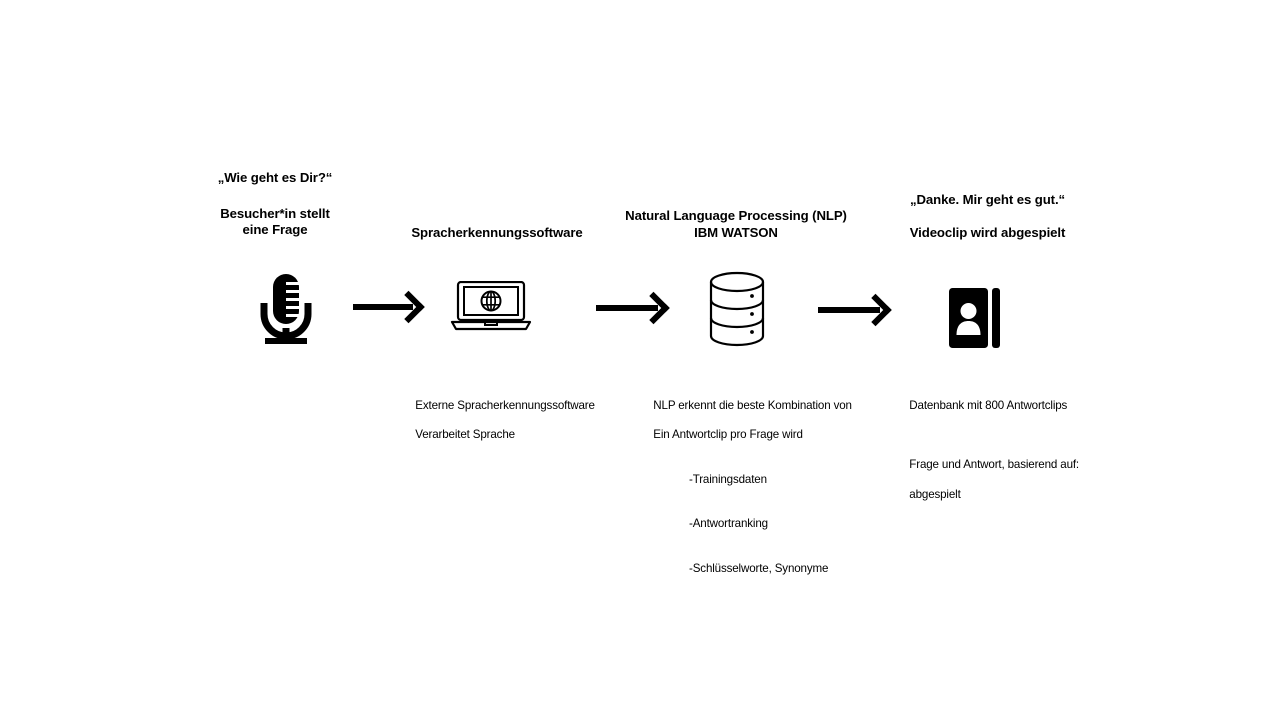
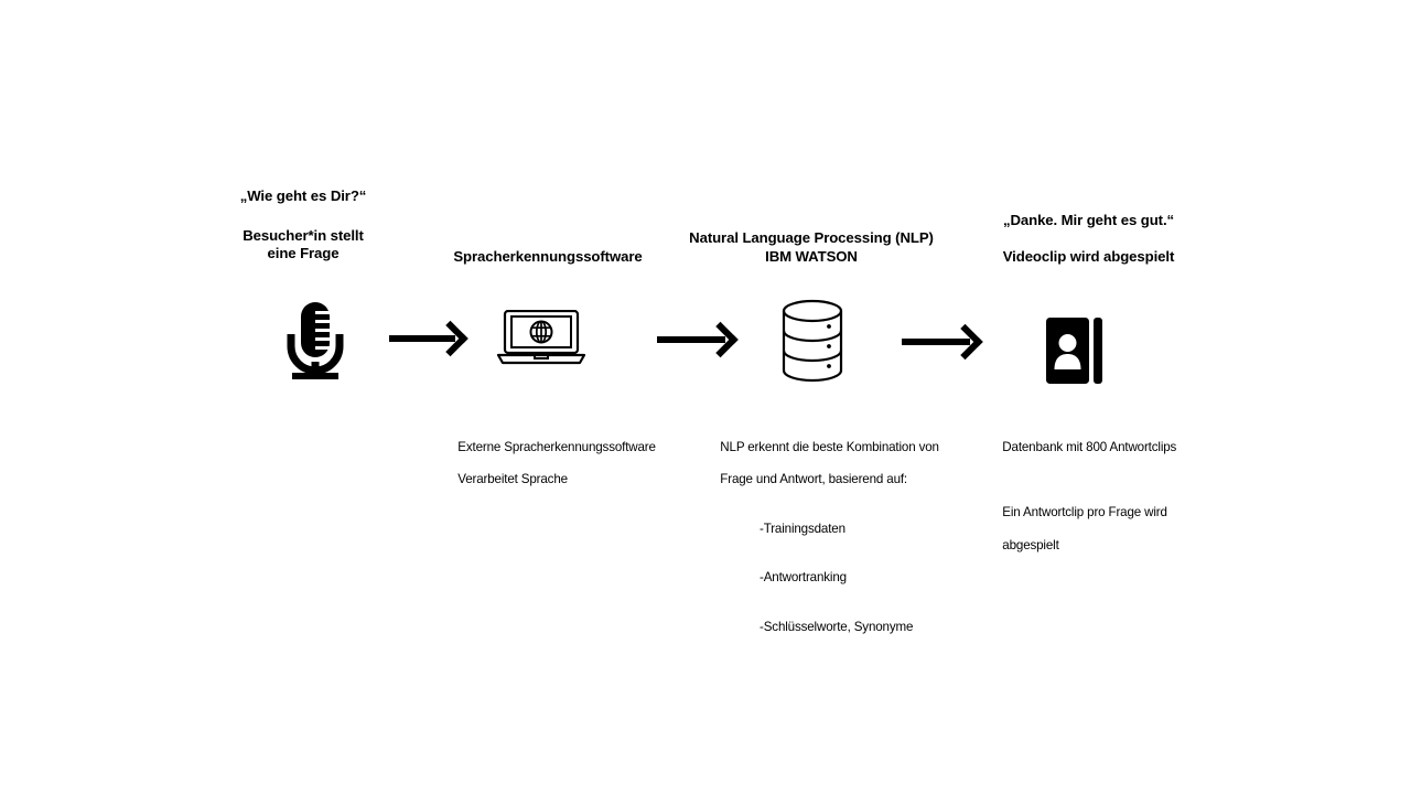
  „Wie geht es Dir?“
  Besucher*in stellt
  eine Frage
  Spracherkennungssoftware
  Externe Spracherkennungssoftware
  Verarbeitet Sprache
  Natural Language Processing (NLP)
  IBM WATSON
  NLP erkennt die beste Kombination von
- Ein Antwortclip pro Frage wird
+ Frage und Antwort, basierend auf:
  -Trainingsdaten
  -Antwortranking
  -Schlüsselworte, Synonyme
  „Danke. Mir geht es gut.“
  Videoclip wird abgespielt
  Datenbank mit 800 Antwortclips
- Frage und Antwort, basierend auf:
+ Ein Antwortclip pro Frage wird
  abgespielt
